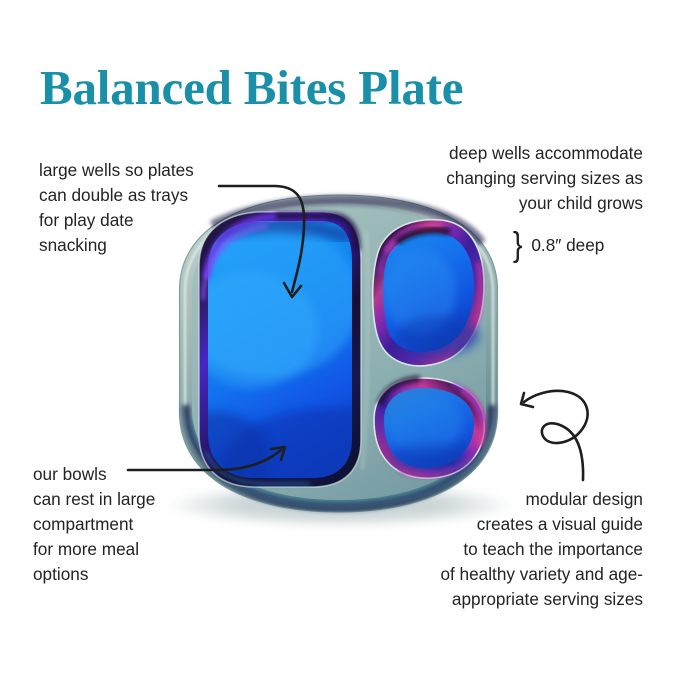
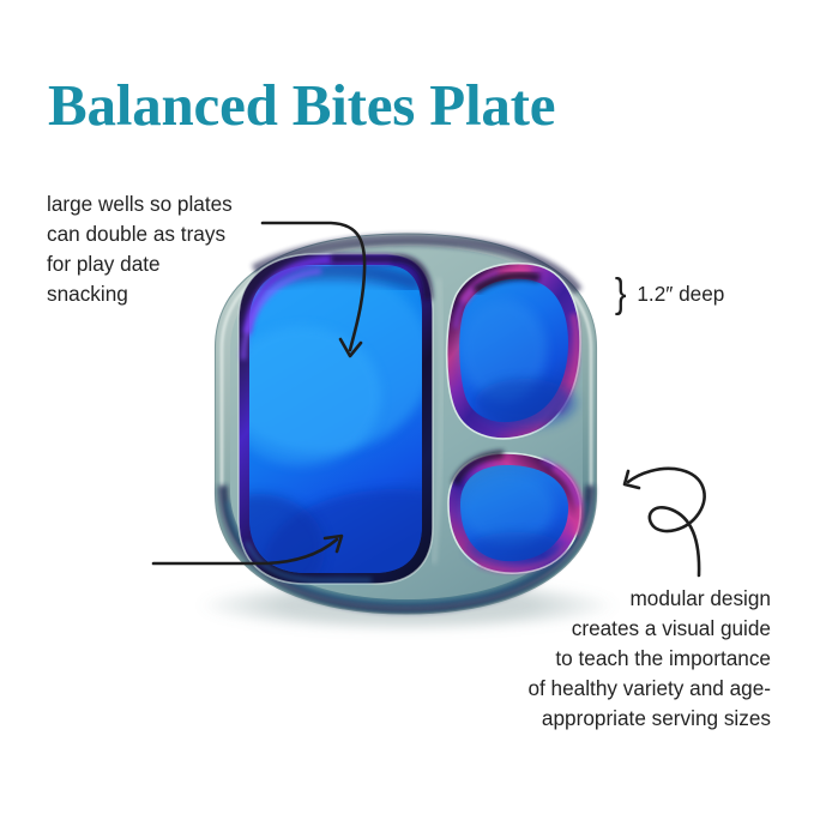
  Balanced Bites Plate
  large wells so plates
  can double as trays
  for play date
  snacking
- deep wells accommodate
- changing serving sizes as
- your child grows
- our bowls
- can rest in large
- compartment
- for more meal
- options
  modular design
  creates a visual guide
  to teach the importance
  of healthy variety and age-
  appropriate serving sizes
  }
- 0.8″ deep
+ 1.2″ deep
